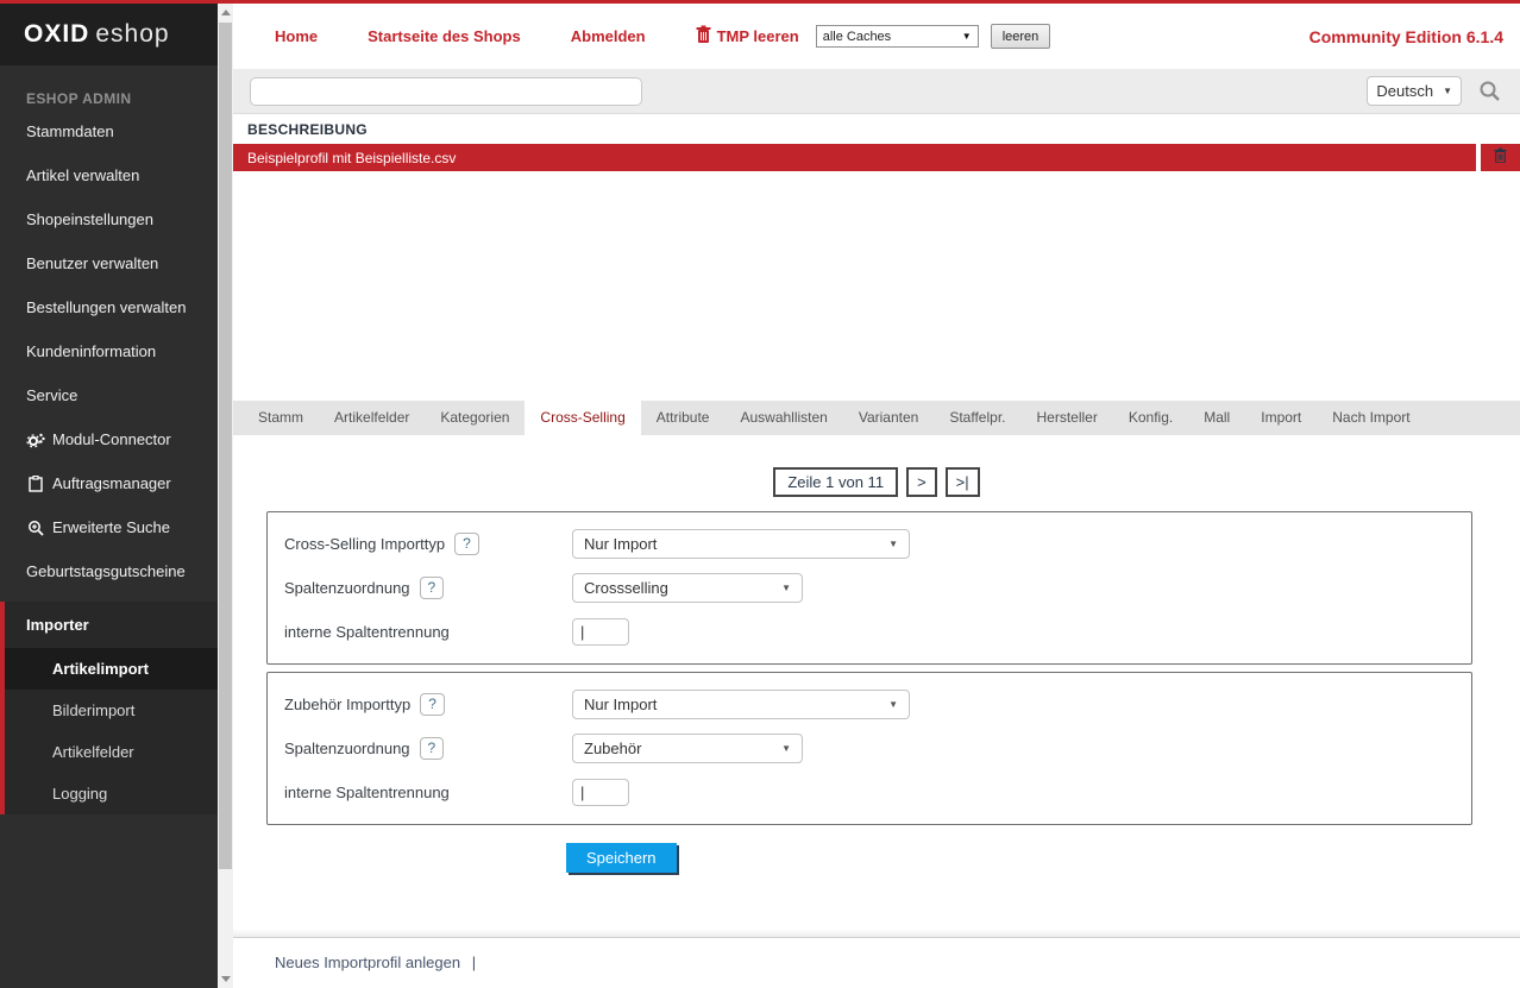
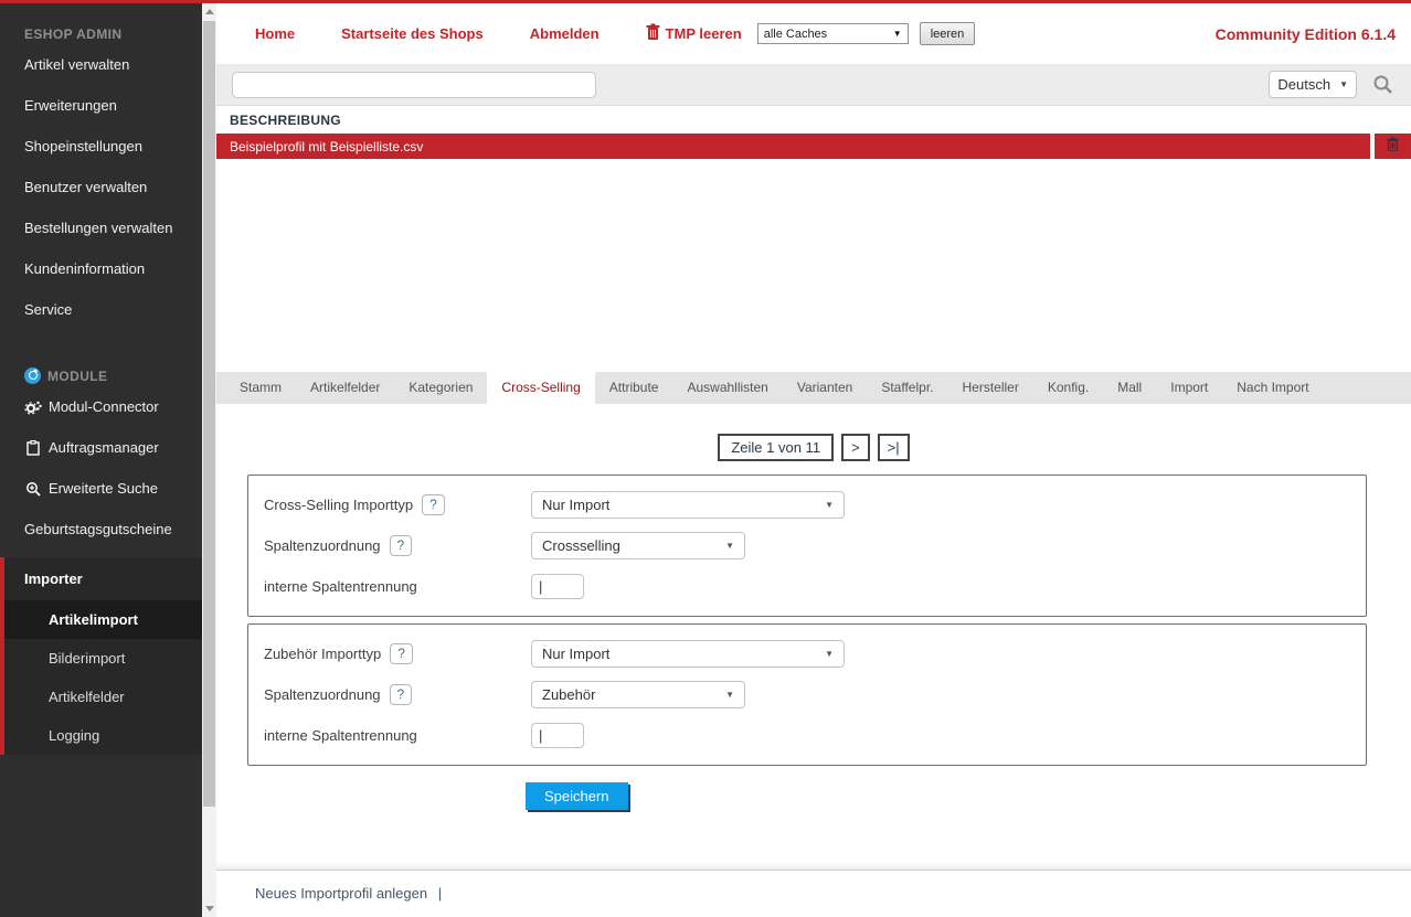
- OXID
- eshop
  ESHOP ADMIN
- Stammdaten
  Artikel verwalten
+ Erweiterungen
  Shopeinstellungen
  Benutzer verwalten
  Bestellungen verwalten
  Kundeninformation
  Service
+ MODULE
  Modul-Connector
  Auftragsmanager
  Erweiterte Suche
  Geburtstagsgutscheine
  Importer
  Artikelimport
  Bilderimport
  Artikelfelder
  Logging
  Home
  Startseite des Shops
  Abmelden
  TMP leeren
  alle Caches
  ▼
  leeren
  Community Edition 6.1.4
  Deutsch
  ▼
  BESCHREIBUNG
  Beispielprofil mit Beispielliste.csv
  Stamm
  Artikelfelder
  Kategorien
  Cross-Selling
  Attribute
  Auswahllisten
  Varianten
  Staffelpr.
  Hersteller
  Konfig.
  Mall
  Import
  Nach Import
  Zeile 1 von 11
  >
  >|
  Cross-Selling Importtyp
  ?
  Nur Import
  ▼
  Spaltenzuordnung
  ?
  Crossselling
  ▼
  interne Spaltentrennung
  |
  Zubehör Importtyp
  ?
  Nur Import
  ▼
  Spaltenzuordnung
  ?
  Zubehör
  ▼
  interne Spaltentrennung
  |
  Speichern
  Neues Importprofil anlegen |
